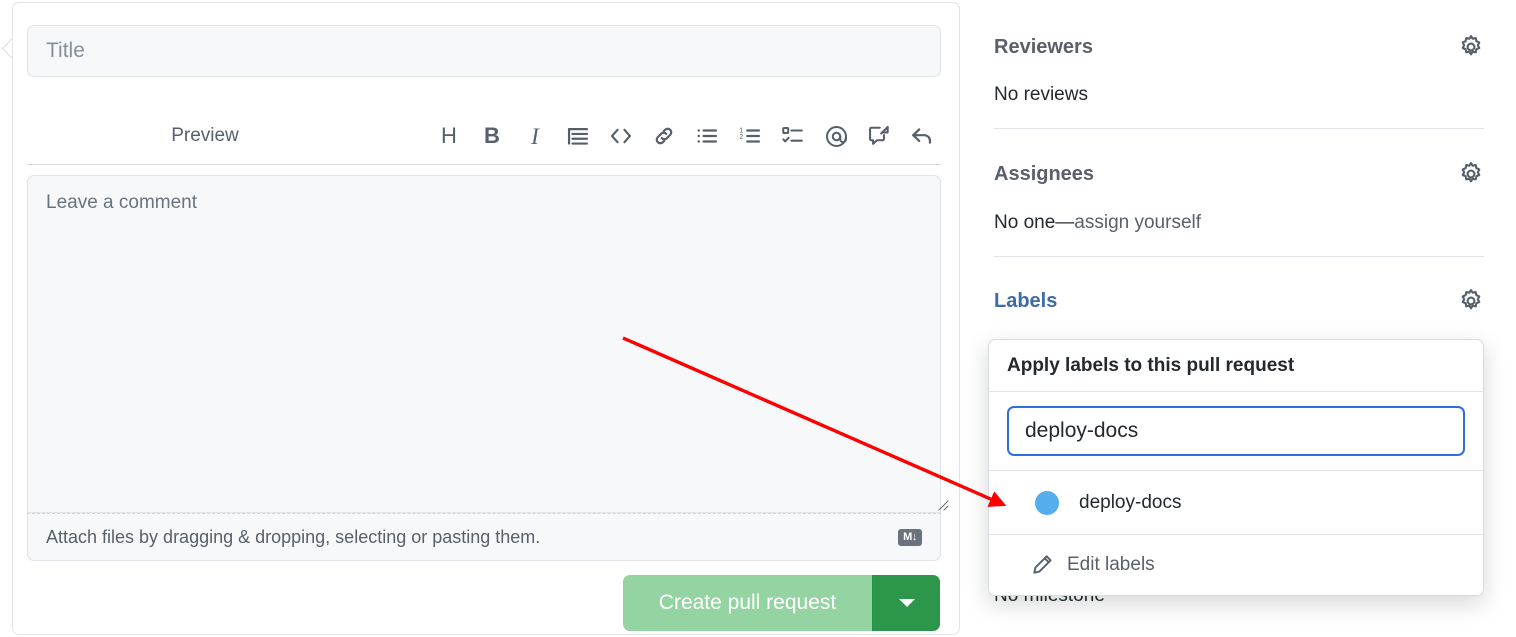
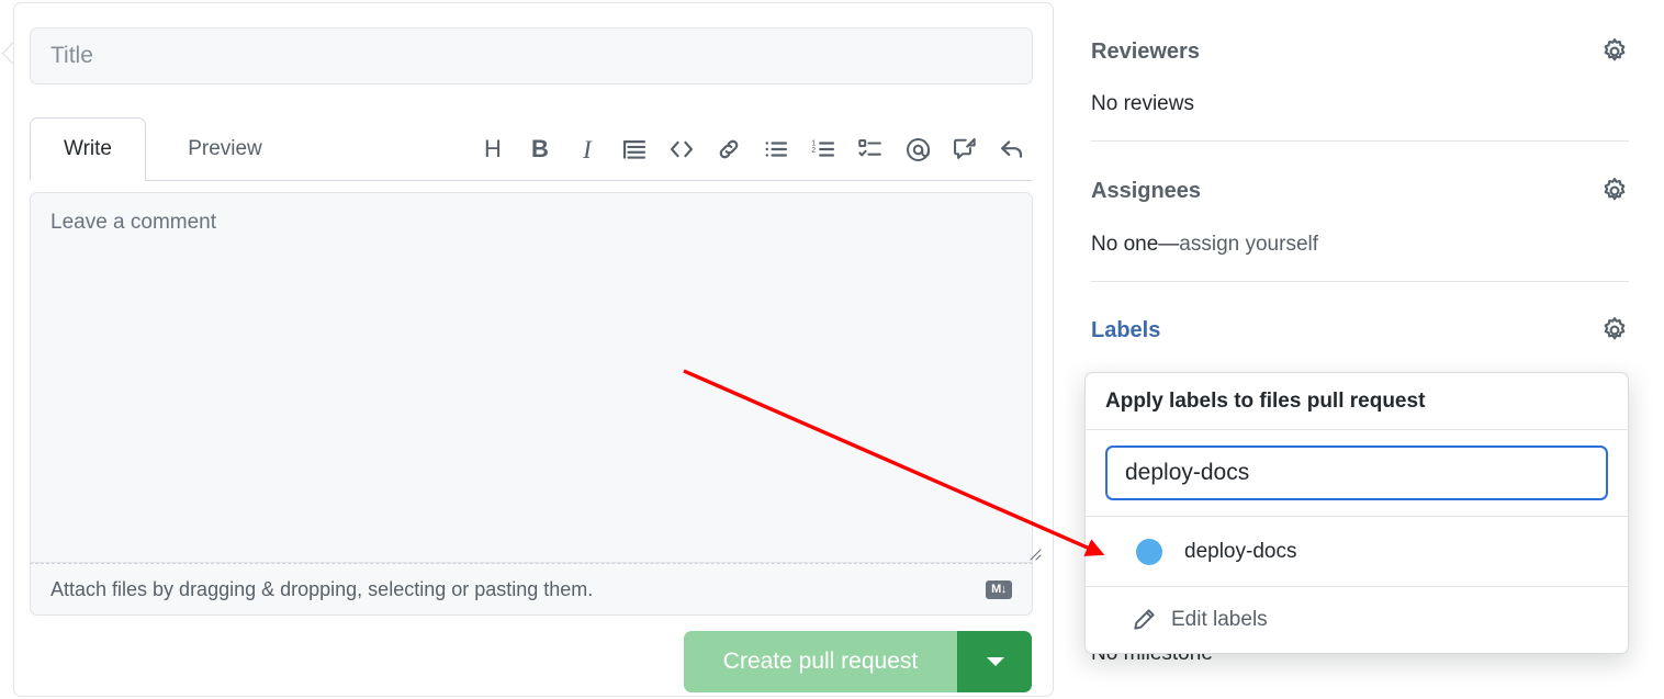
  Title
+ Write
  Preview
  H
  B
  I
  Leave a comment
  Attach files by dragging & dropping, selecting or pasting them.
  M↓
  Create pull request
  Reviewers
  No reviews
  Assignees
  No one—assign yourself
  Labels
- Apply labels to this pull request
+ Apply labels to files pull request
  deploy-docs
  deploy-docs
  Edit labels
